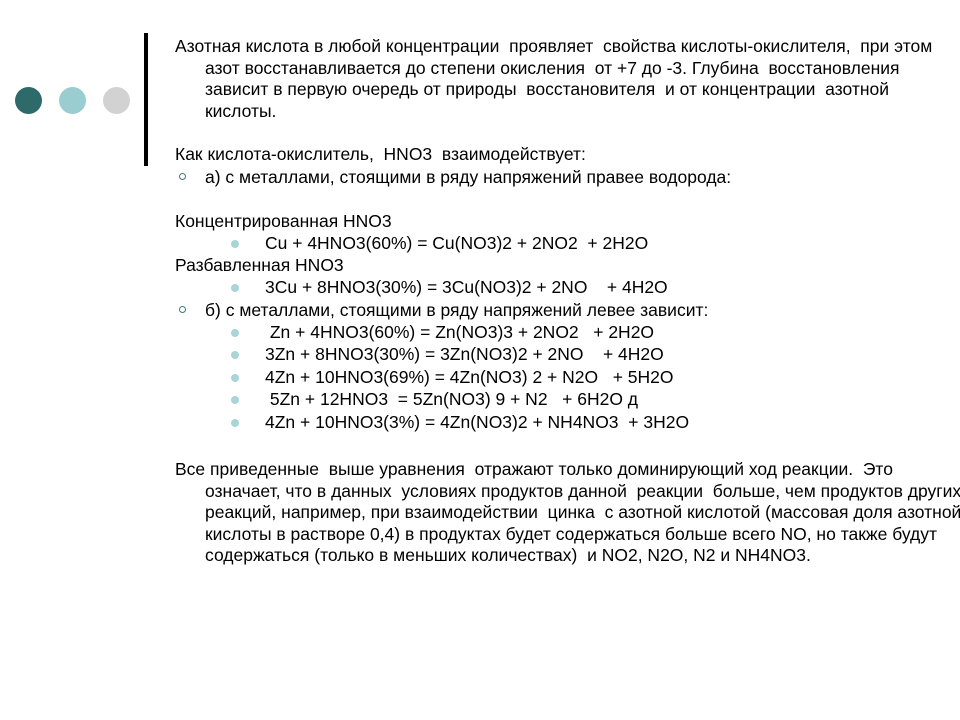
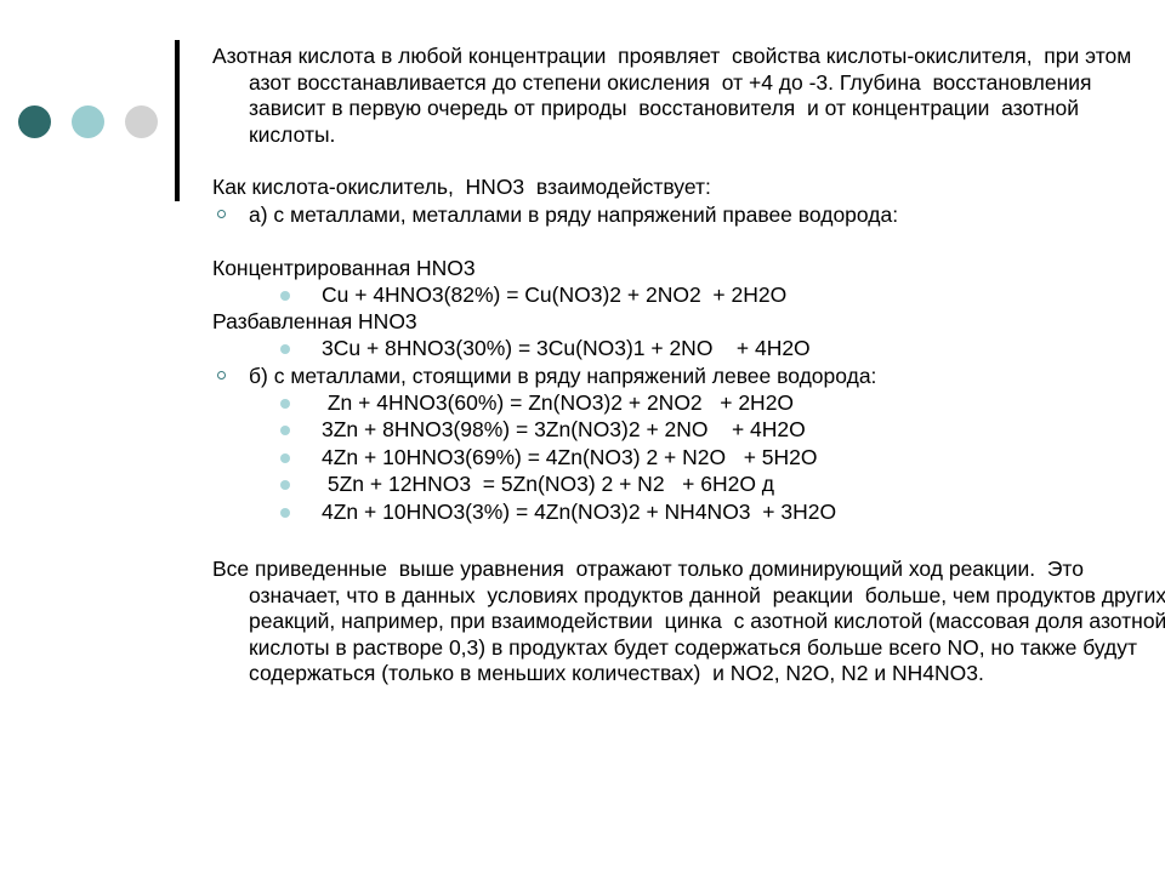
- Азотная кислота в любой концентрации проявляет свойства кислоты-окислителя, при этом азот восстанавливается до степени окисления от +7 до -3. Глубина восстановления зависит в первую очередь от природы восстановителя и от концентрации азотной кислоты.
+ Азотная кислота в любой концентрации проявляет свойства кислоты-окислителя, при этом азот восстанавливается до степени окисления от +4 до -3. Глубина восстановления зависит в первую очередь от природы восстановителя и от концентрации азотной кислоты.
  Как кислота-окислитель, HNO3 взаимодействует:
- а) с металлами, стоящими в ряду напряжений правее водорода:
+ а) с металлами, металлами в ряду напряжений правее водорода:
  Концентрированная HNO3
- Cu + 4HNO3(60%) = Cu(NO3)2 + 2NO2 + 2H2O
+ Cu + 4HNO3(82%) = Cu(NO3)2 + 2NO2 + 2H2O
  Разбавленная HNO3
- 3Cu + 8HNO3(30%) = 3Cu(NO3)2 + 2NO + 4H2O
+ 3Cu + 8HNO3(30%) = 3Cu(NO3)1 + 2NO + 4H2O
- б) с металлами, стоящими в ряду напряжений левее зависит:
+ б) с металлами, стоящими в ряду напряжений левее водорода:
- Zn + 4HNO3(60%) = Zn(NO3)3 + 2NO2 + 2H2O
+ Zn + 4HNO3(60%) = Zn(NO3)2 + 2NO2 + 2H2O
- 3Zn + 8HNO3(30%) = 3Zn(NO3)2 + 2NO + 4H2O
+ 3Zn + 8HNO3(98%) = 3Zn(NO3)2 + 2NO + 4H2O
  4Zn + 10HNO3(69%) = 4Zn(NO3) 2 + N2O + 5H2O
- 5Zn + 12HNO3 = 5Zn(NO3) 9 + N2 + 6H2O д
+ 5Zn + 12HNO3 = 5Zn(NO3) 2 + N2 + 6H2O д
  4Zn + 10HNO3(3%) = 4Zn(NO3)2 + NH4NO3 + 3H2O
- Все приведенные выше уравнения отражают только доминирующий ход реакции. Это означает, что в данных условиях продуктов данной реакции больше, чем продуктов других реакций, например, при взаимодействии цинка с азотной кислотой (массовая доля азотной кислоты в растворе 0,4) в продуктах будет содержаться больше всего NO, но также будут содержаться (только в меньших количествах) и NO2, N2O, N2 и NH4NO3.
+ Все приведенные выше уравнения отражают только доминирующий ход реакции. Это означает, что в данных условиях продуктов данной реакции больше, чем продуктов других реакций, например, при взаимодействии цинка с азотной кислотой (массовая доля азотной кислоты в растворе 0,3) в продуктах будет содержаться больше всего NO, но также будут содержаться (только в меньших количествах) и NO2, N2O, N2 и NH4NO3.
